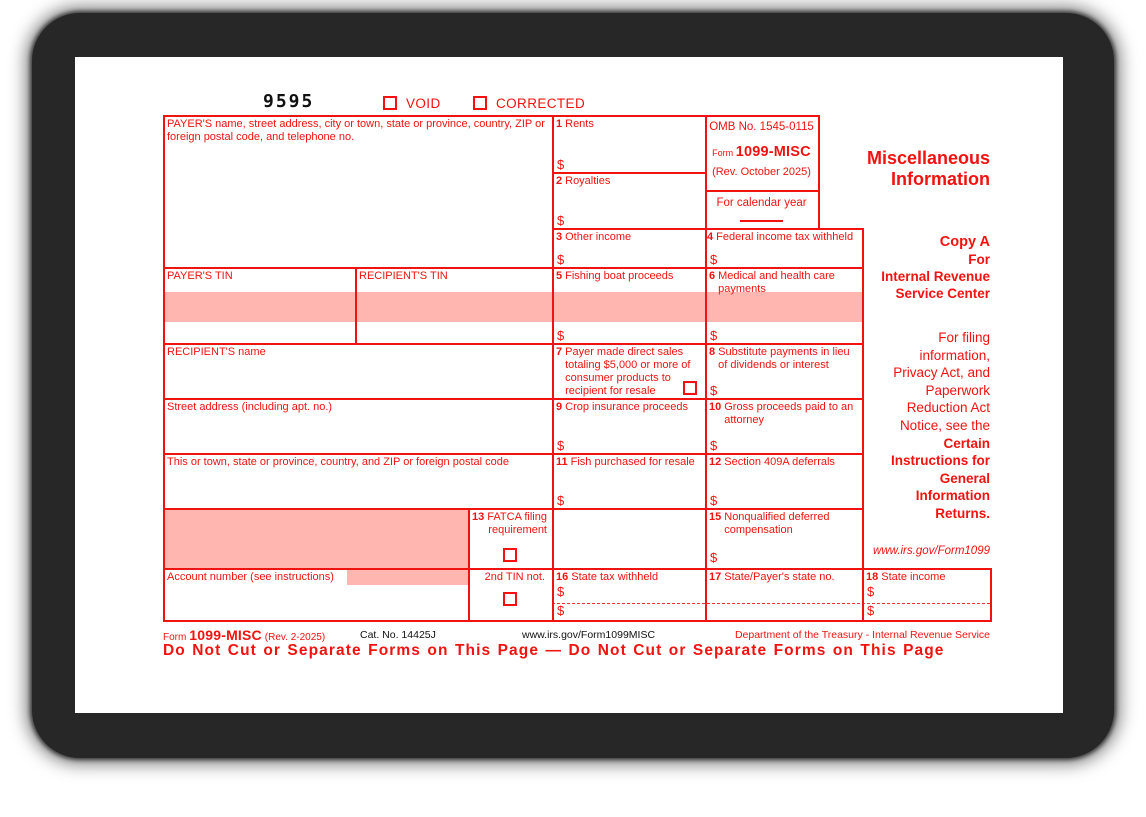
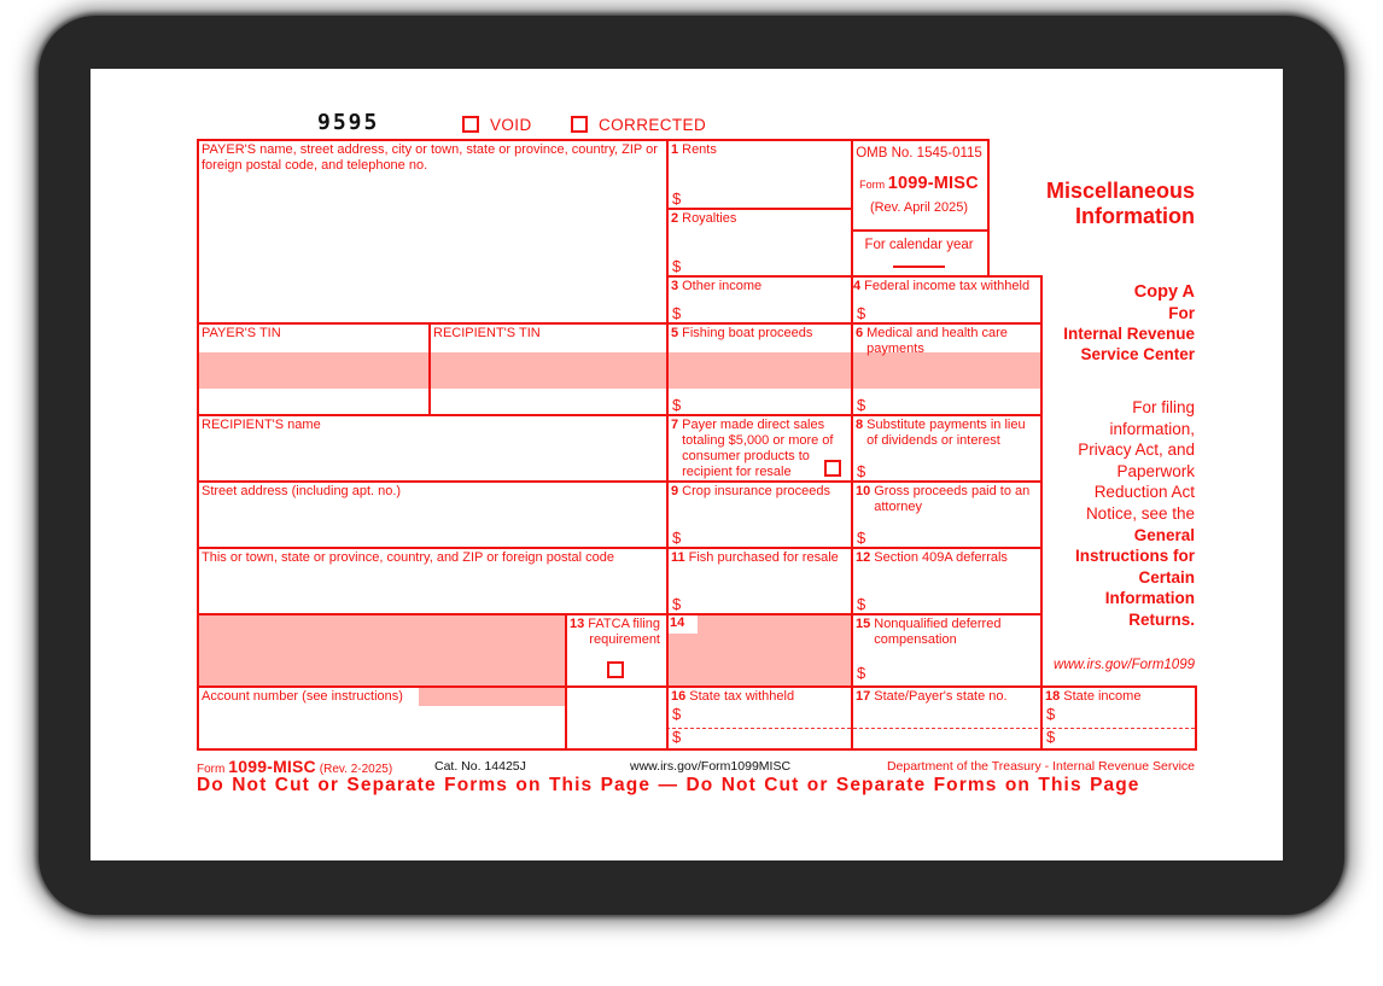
  9595
  VOID
  CORRECTED
  PAYER'S name, street address, city or town, state or province, country, ZIP or foreign postal code, and telephone no.
  PAYER'S TIN
  RECIPIENT'S TIN
  RECIPIENT'S name
  Street address (including apt. no.)
  This or town, state or province, country, and ZIP or foreign postal code
  Account number (see instructions)
- 2nd TIN not.
  1
  Rents
  $
  2
  Royalties
  $
  3
  Other income
  $
  4
  Federal income tax withheld
  $
  5
  Fishing boat proceeds
  $
  6
  Medical and health care payments
  $
  7
  Payer made direct sales totaling $5,000 or more of consumer products to recipient for resale
  8
  Substitute payments in lieu of dividends or interest
  $
  9
  Crop insurance proceeds
  $
  10
  Gross proceeds paid to an attorney
  $
  11
  Fish purchased for resale
  $
  12
  Section 409A deferrals
  $
  13
  FATCA filing requirement
+ 14
  15
  Nonqualified deferred compensation
  $
  16
  State tax withheld
  $
  $
  17
  State/Payer's state no.
  18
  State income
  $
  $
  OMB No. 1545-0115
  Form 1099-MISC
- (Rev. October 2025)
+ (Rev. April 2025)
  For calendar year
  Miscellaneous
  Information
  Copy A
  For
  Internal Revenue
  Service Center
  For filing
  information,
  Privacy Act, and
  Paperwork
  Reduction Act
  Notice, see the
- Certain
+ General
  Instructions for
- General
+ Certain
  Information
  Returns.
  www.irs.gov/Form1099
  Form 1099-MISC (Rev. 2-2025)
  Cat. No. 14425J
  www.irs.gov/Form1099MISC
  Department of the Treasury - Internal Revenue Service
  Do Not Cut or Separate Forms on This Page — Do Not Cut or Separate Forms on This Page
